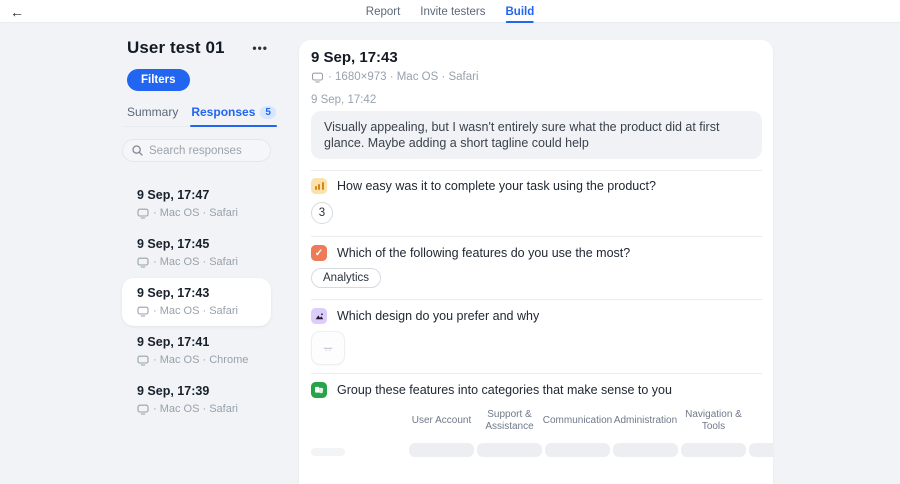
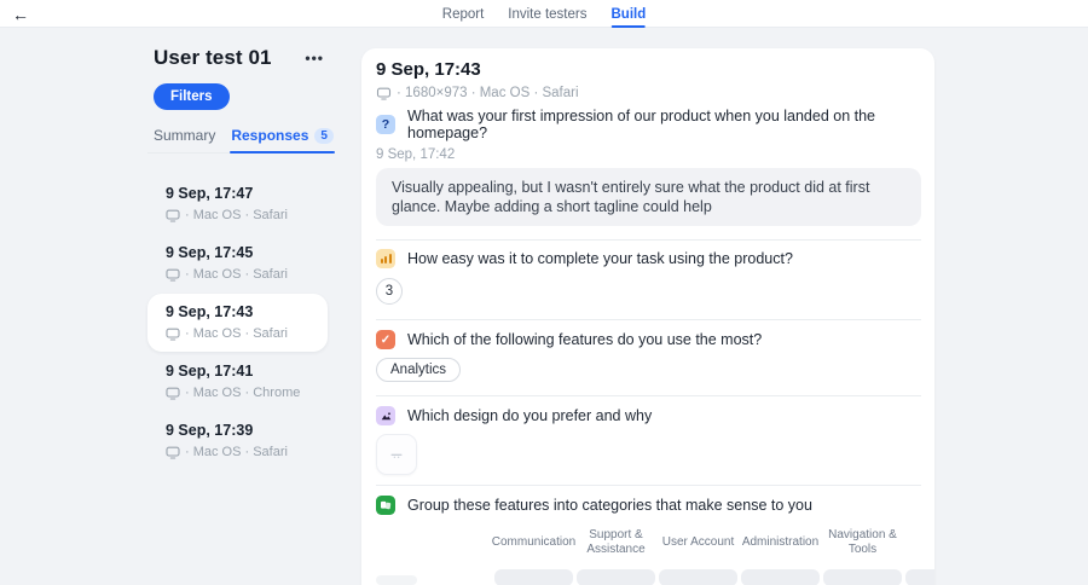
  ←
  Report
  Invite testers
  Build
  User test 01
  •••
  Filters
  Summary
  Responses
  5
- Search responses
  9 Sep, 17:47
  · Mac OS · Safari
  9 Sep, 17:45
  · Mac OS · Safari
  9 Sep, 17:43
  · Mac OS · Safari
  9 Sep, 17:41
  · Mac OS · Chrome
  9 Sep, 17:39
  · Mac OS · Safari
  9 Sep, 17:43
  · 1680×973 · Mac OS · Safari
+ ?
+ What was your first impression of our product when you landed on the homepage?
  9 Sep, 17:42
  Visually appealing, but I wasn't entirely sure what the product did at first glance. Maybe adding a short tagline could help
  How easy was it to complete your task using the product?
  3
  ✓
  Which of the following features do you use the most?
  Analytics
  Which design do you prefer and why
  Group these features into categories that make sense to you
- User Account
+ Communication
  Support & Assistance
- Communication
+ User Account
  Administration
  Navigation & Tools
